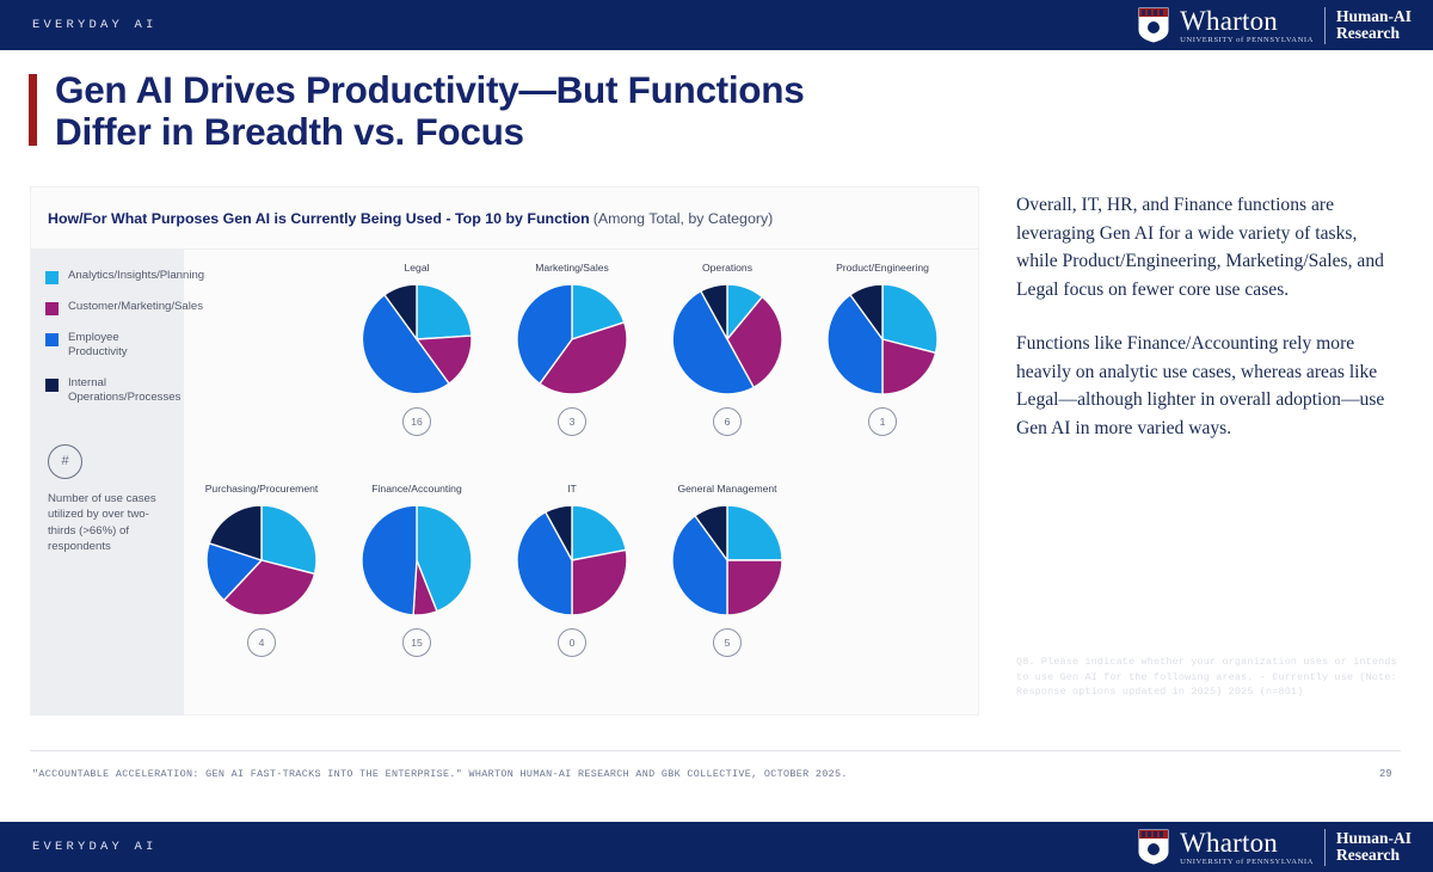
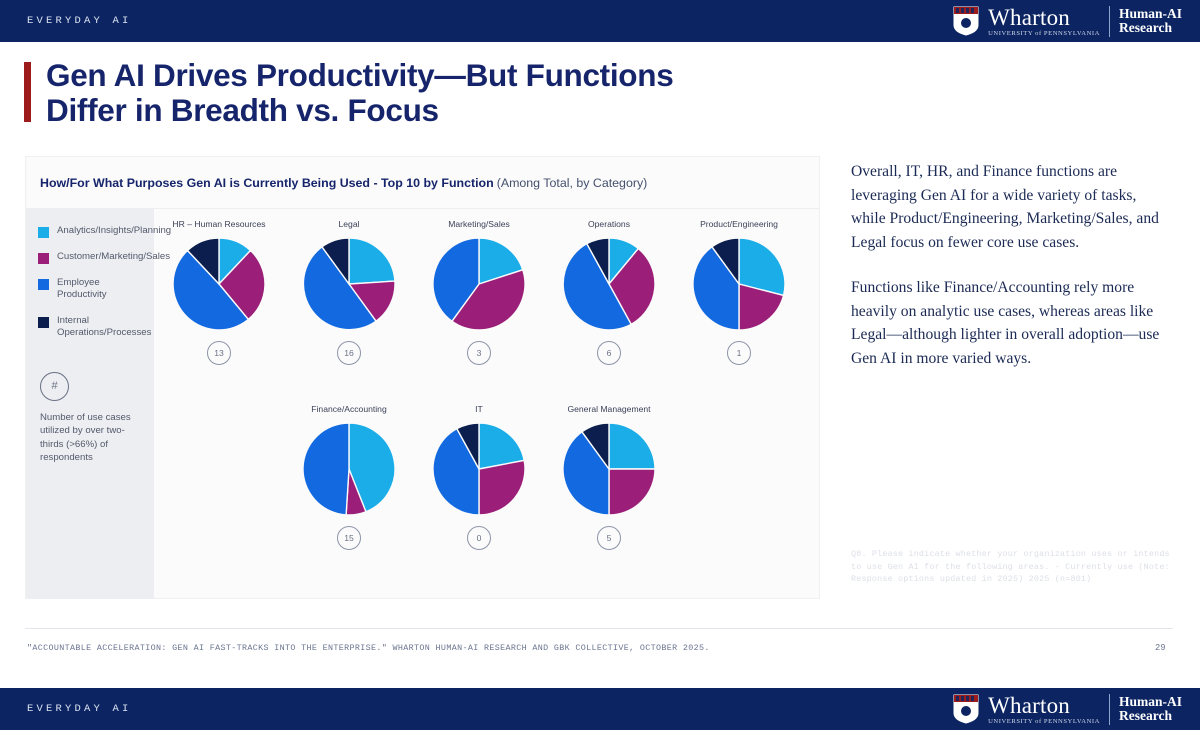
  EVERYDAY AI
  Wharton
  Human-AI
  Research
  Gen AI Drives Productivity—But Functions Differ in Breadth vs. Focus
  How/For What Purposes Gen AI is Currently Being Used - Top 10 by Function
  (Among Total, by Category)
  Analytics/Insights/Planning
  Customer/Marketing/Sales
  Employee Productivity
  Internal Operations/Processes
  #
  Number of use cases utilized by over two-thirds (>66%) of respondents
+ HR – Human Resources
+ 13
  Legal
  16
  Marketing/Sales
  3
  Operations
  6
  Product/Engineering
  1
- Purchasing/Procurement
- 4
  Finance/Accounting
  15
  IT
  0
  General Management
  5
  Overall, IT, HR, and Finance functions are leveraging Gen AI for a wide variety of tasks, while Product/Engineering, Marketing/Sales, and Legal focus on fewer core use cases.
  Functions like Finance/Accounting rely more heavily on analytic use cases, whereas areas like Legal—although lighter in overall adoption—use Gen AI in more varied ways.
  Q8. Please indicate whether your organization uses or intends to use Gen AI for the following areas. - Currently use (Note: Response options updated in 2025) 2025 (n=801)
  "ACCOUNTABLE ACCELERATION: GEN AI FAST-TRACKS INTO THE ENTERPRISE." WHARTON HUMAN-AI RESEARCH AND GBK COLLECTIVE, OCTOBER 2025.
  29
  EVERYDAY AI
  Wharton
  Human-AI
  Research
